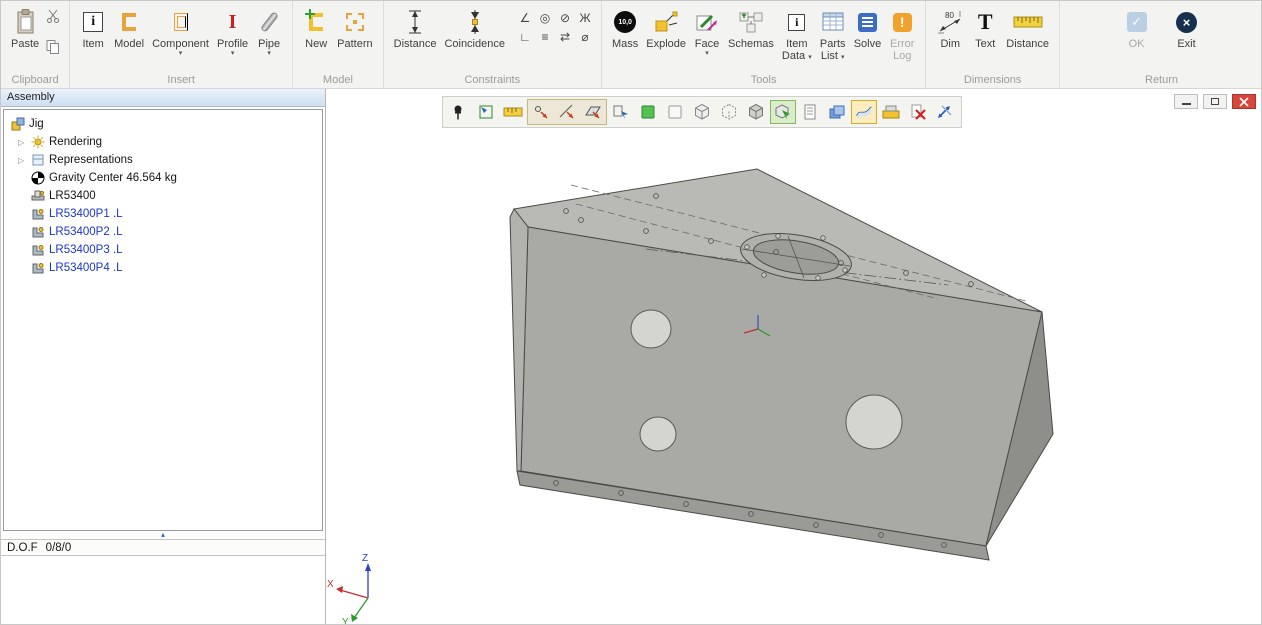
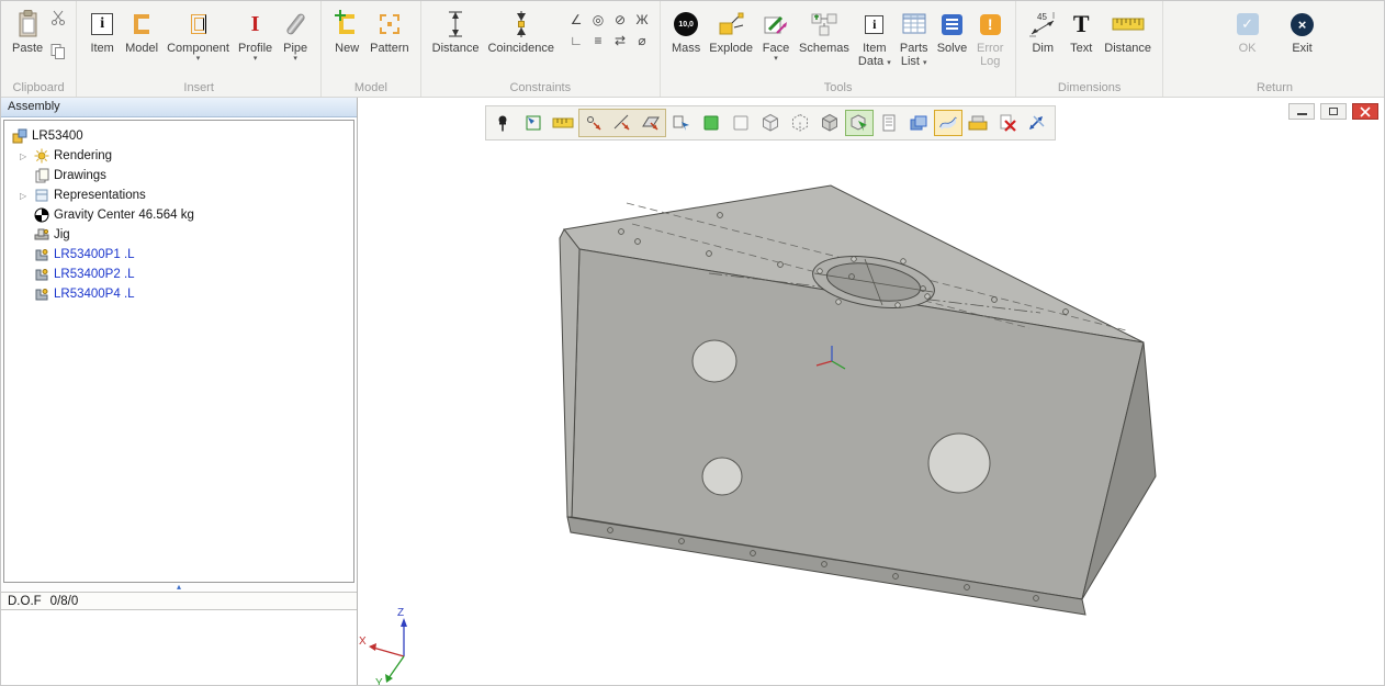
  Paste
  Clipboard
  i
  Item
  Model
  Component
  I
  Profile
  Pipe
  Insert
  New
  Pattern
  Model
  Distance
  Coincidence
  ∠
  ◎
  ⊘
  Ж
  ∟
  ≡
  ⇄
  ⌀
  Constraints
  Mass
  Explode
  Face
  Schemas
  i
  Item
  Data
  Parts
  List
  Solve
  !
  Error
  Log
  Tools
- 80
+ 45
  Dim
  T
  Text
  Distance
  Dimensions
  ✓
  OK
  ×
  Exit
  Return
  Assembly
- Jig
+ LR53400
  ▷
  Rendering
+ Drawings
  ▷
  Representations
  Gravity Center 46.564 kg
- LR53400
+ Jig
  LR53400P1 .L
  LR53400P2 .L
- LR53400P3 .L
  LR53400P4 .L
  ▴
  D.O.F
  0/8/0
  Z
  X
  Y
